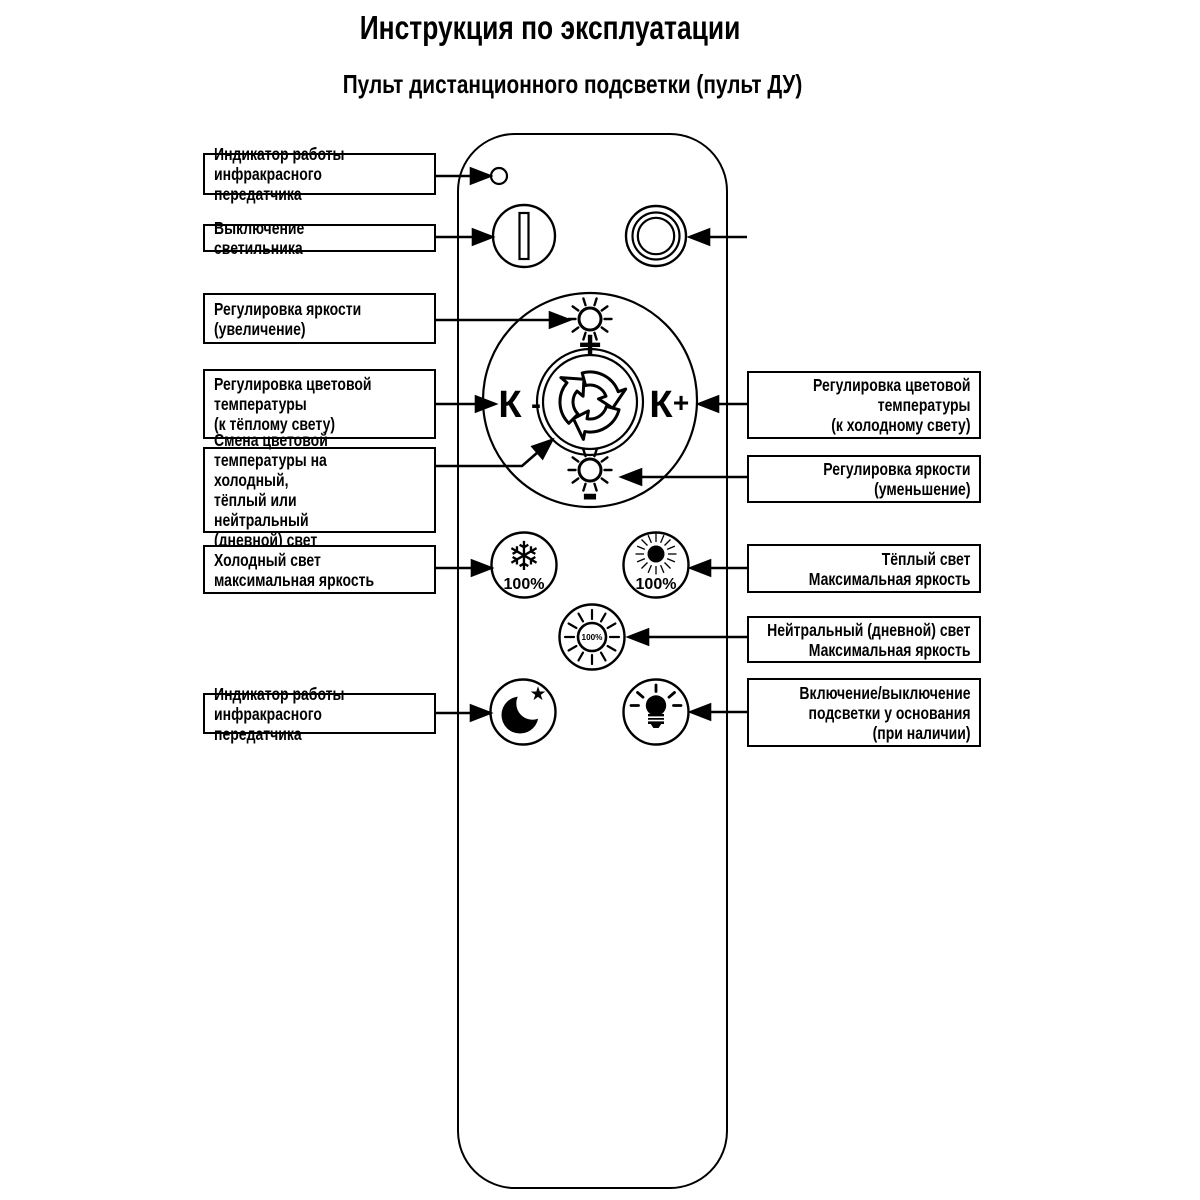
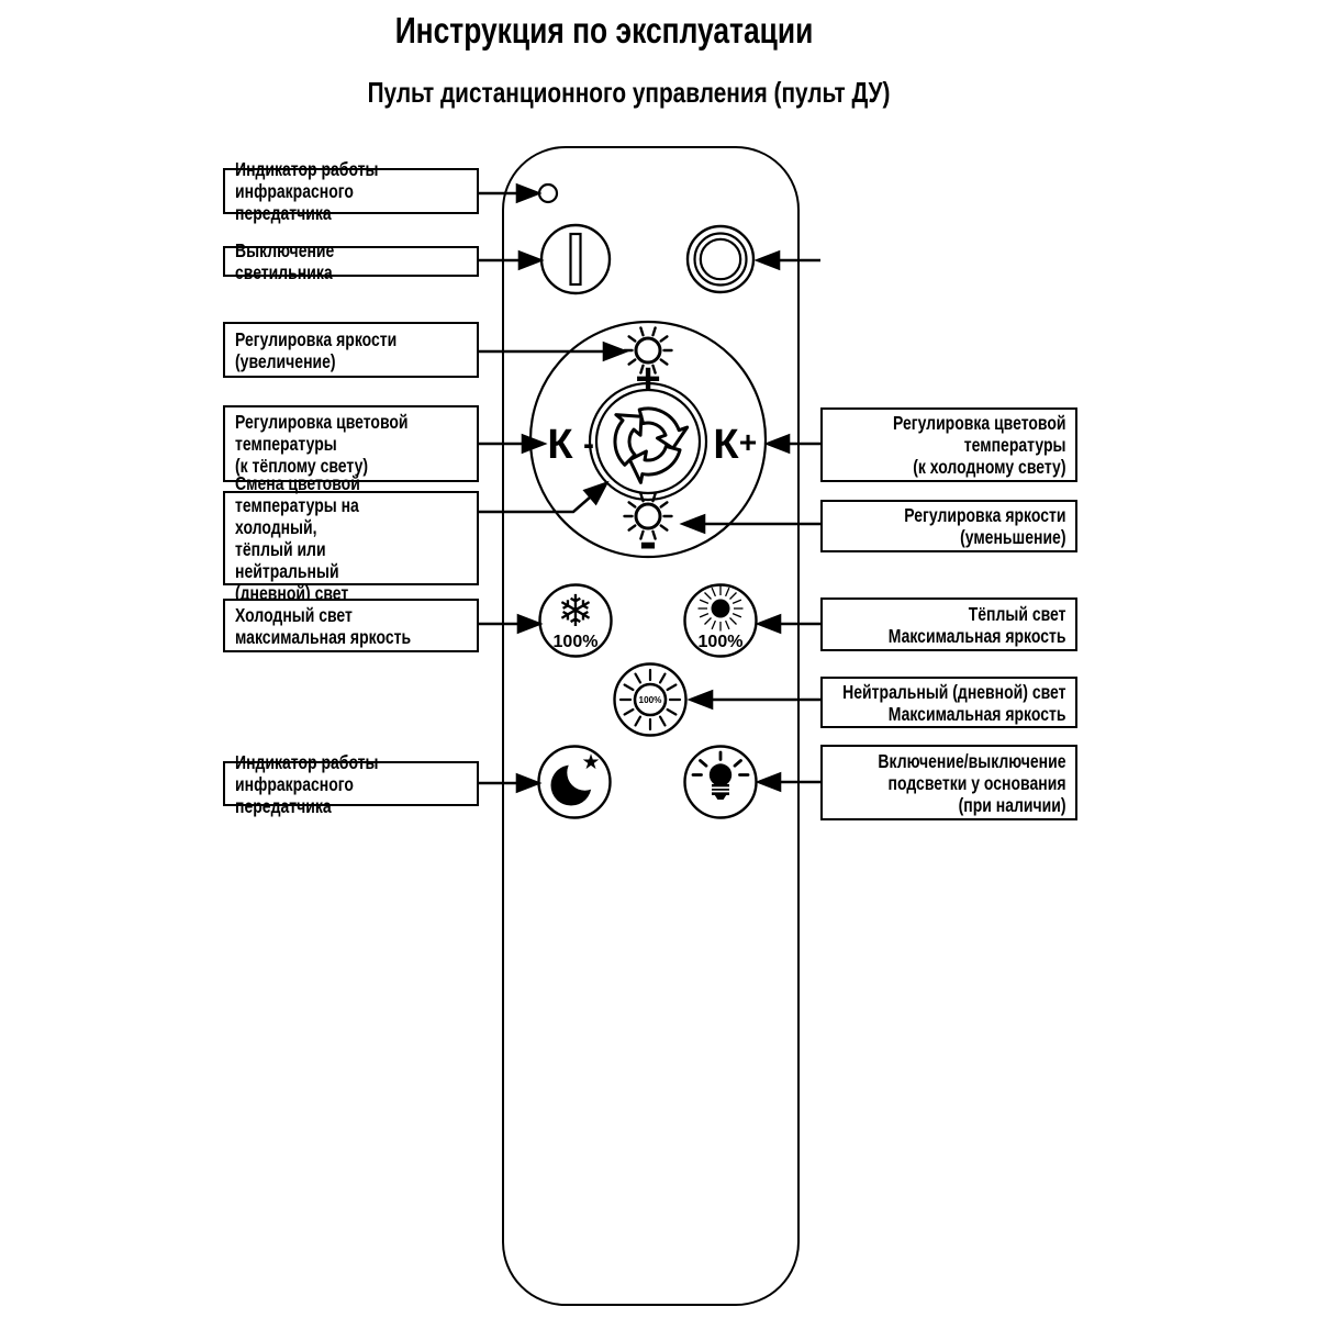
  Инструкция по эксплуатации
- Пульт дистанционного подсветки (пульт ДУ)
+ Пульт дистанционного управления (пульт ДУ)
  +
  -
  К
  -
  К
  +
  ❄
  100%
  100%
  100%
  ★
  Индикатор работы
  инфракрасного передатчика
  Выключение светильника
  Регулировка яркости
  (увеличение)
  Регулировка цветовой
  температуры
  (к тёплому свету)
  Смена цветовой
  температуры на холодный,
  тёплый или нейтральный
  (дневной) свет
  Холодный свет
  максимальная яркость
  Индикатор работы
  инфракрасного передатчика
  Регулировка цветовой
  температуры
  (к холодному свету)
  Регулировка яркости
  (уменьшение)
  Тёплый свет
  Максимальная яркость
  Нейтральный (дневной) свет
  Максимальная яркость
  Включение/выключение
  подсветки у основания
  (при наличии)
